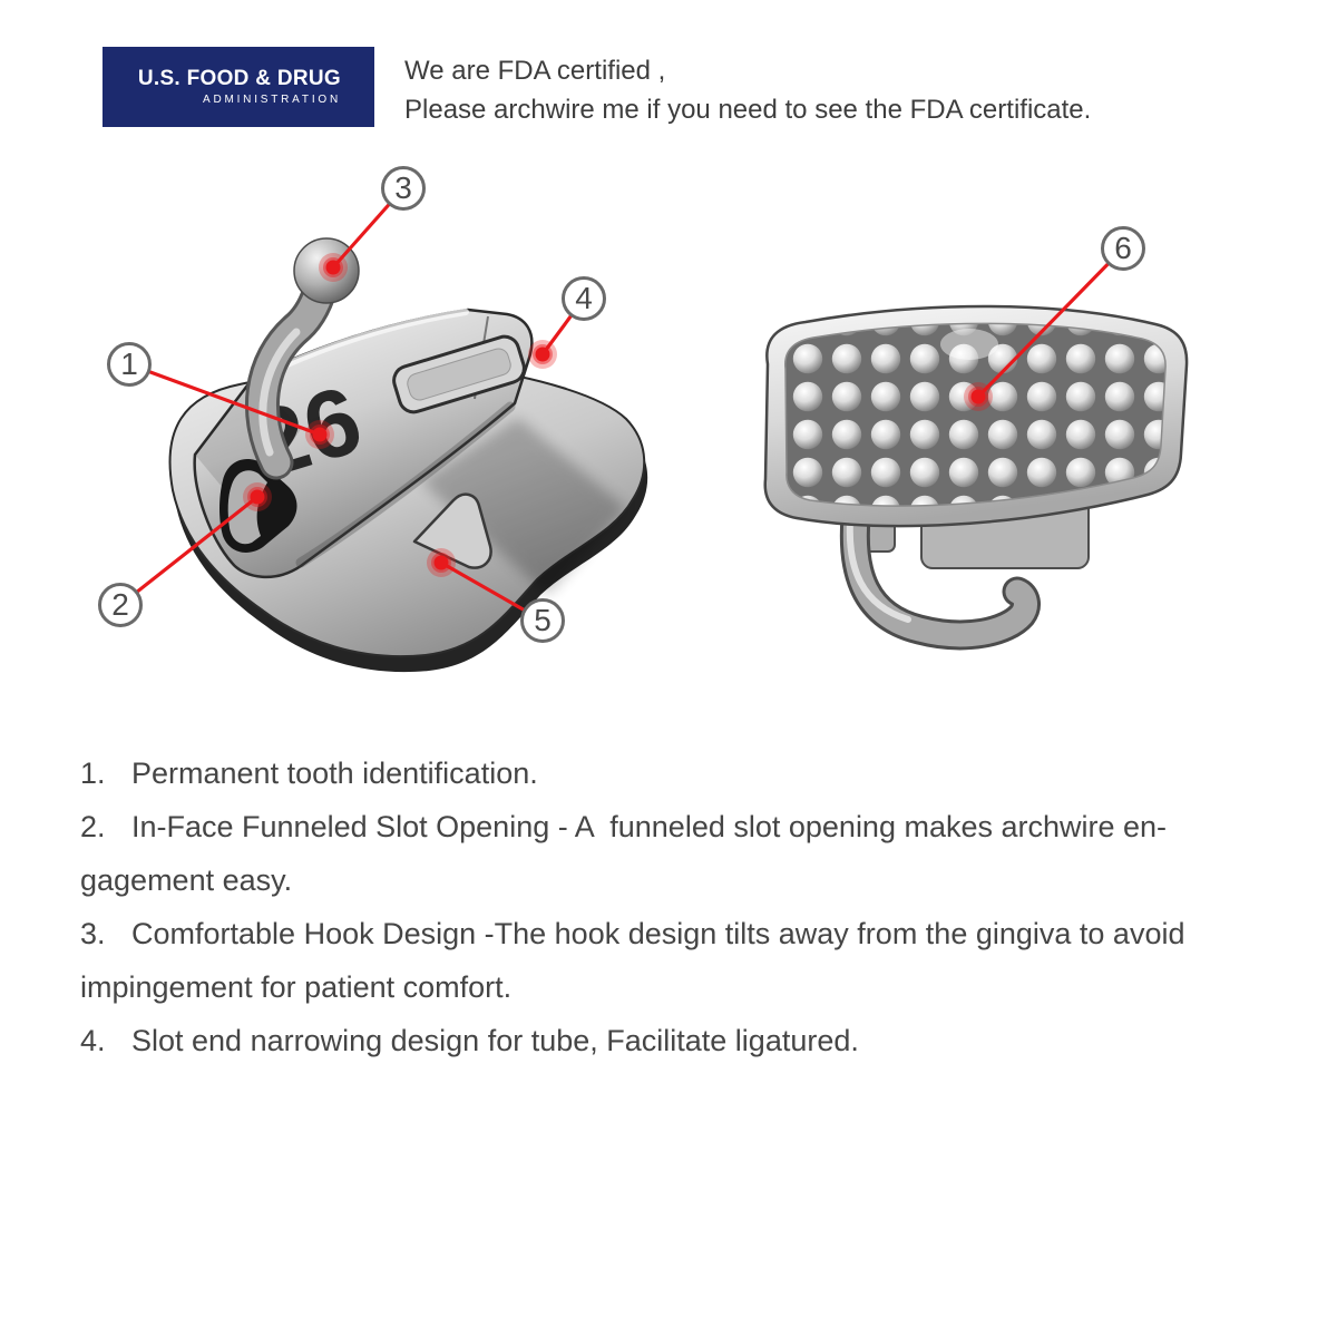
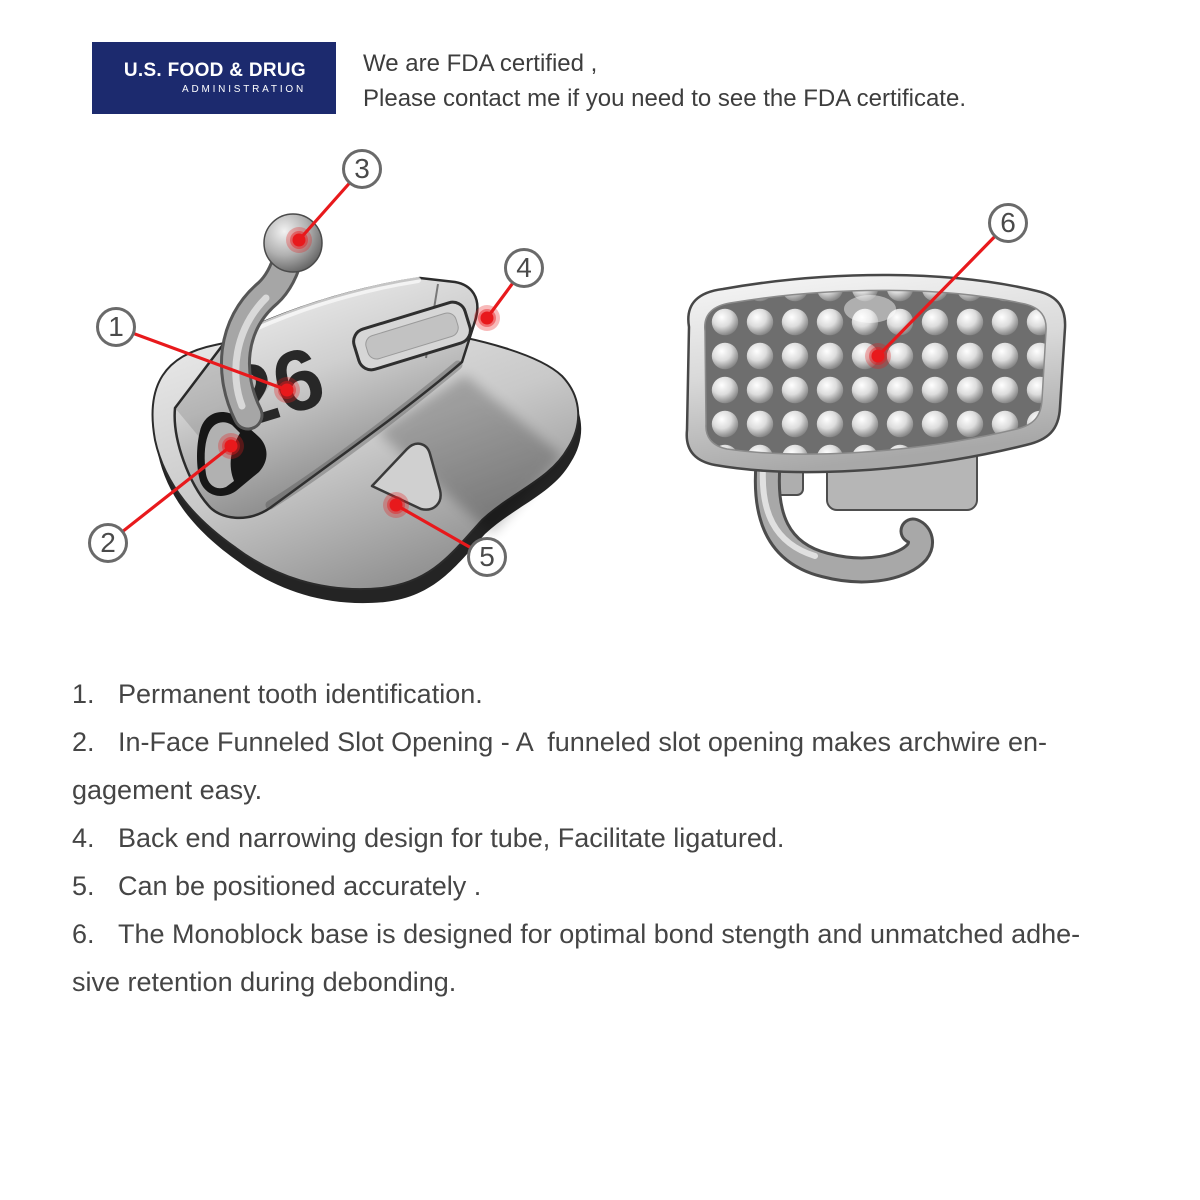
  U.S. FOOD & DRUG
  ADMINISTRATION
  We are FDA certified ,
- Please archwire me if you need to see the FDA certificate.
+ Please contact me if you need to see the FDA certificate.
  1
  2
  3
  4
  5
  6
  1. Permanent tooth identification.
  2. In-Face Funneled Slot Opening - A funneled slot opening makes archwire en-
  gagement easy.
- 3. Comfortable Hook Design -The hook design tilts away from the gingiva to avoid
- impingement for patient comfort.
- 4. Slot end narrowing design for tube, Facilitate ligatured.
+ 4. Back end narrowing design for tube, Facilitate ligatured.
+ 5. Can be positioned accurately .
+ 6. The Monoblock base is designed for optimal bond stength and unmatched adhe-
+ sive retention during debonding.
